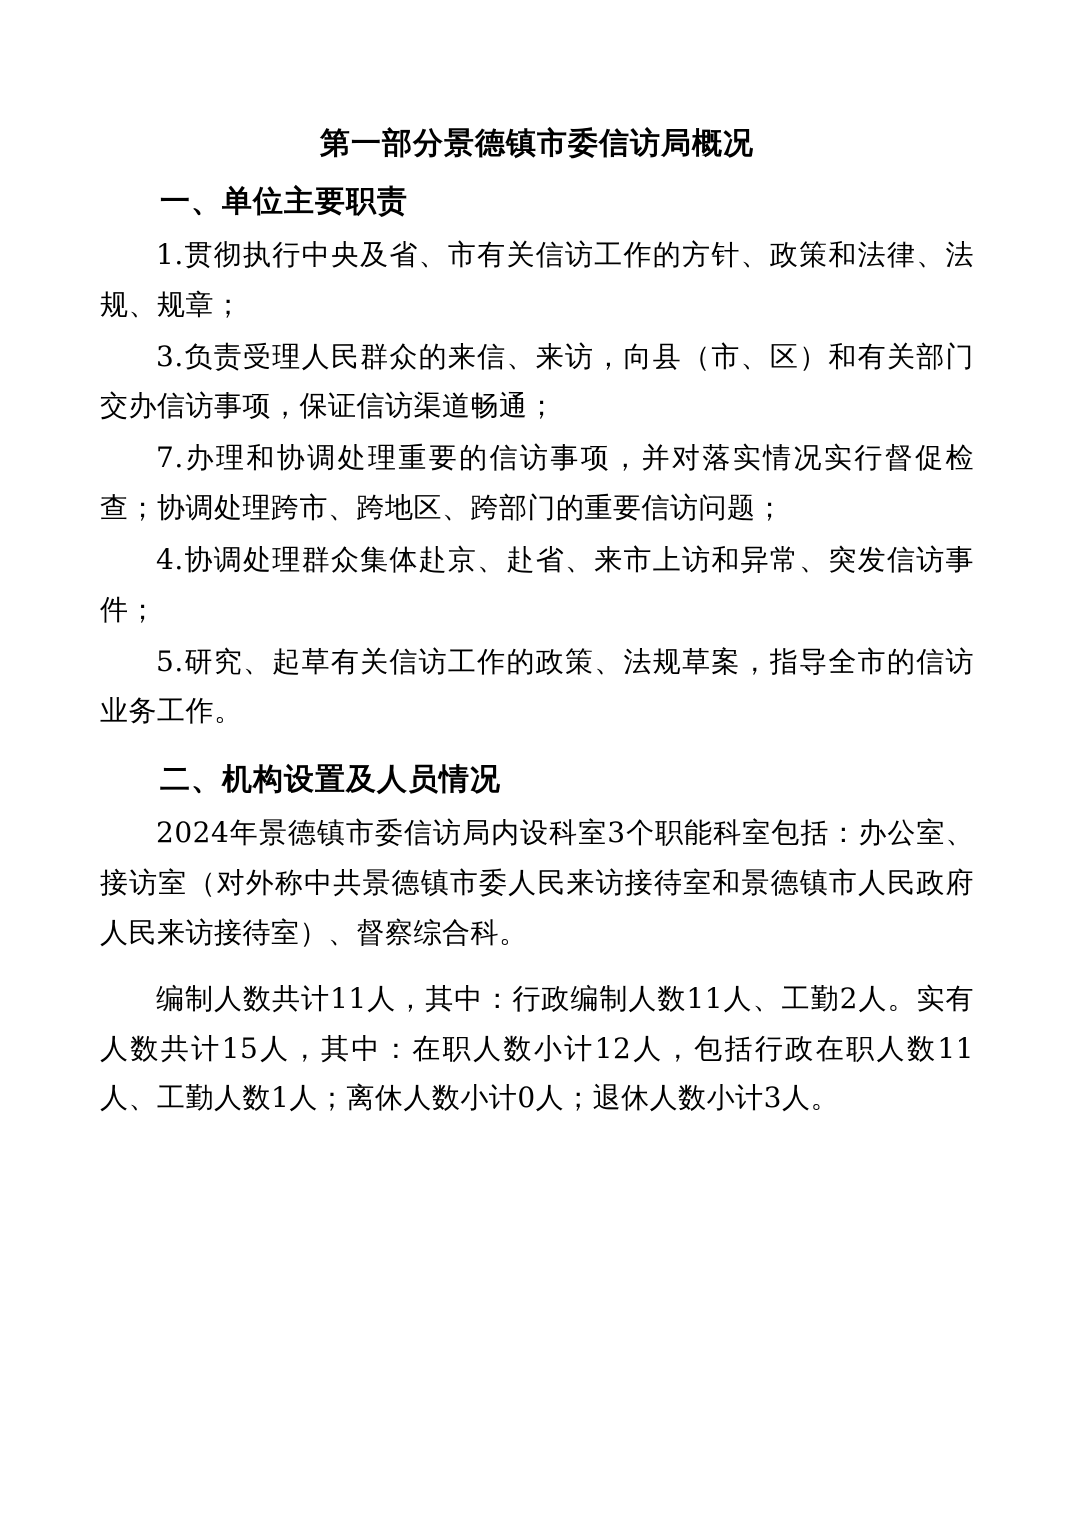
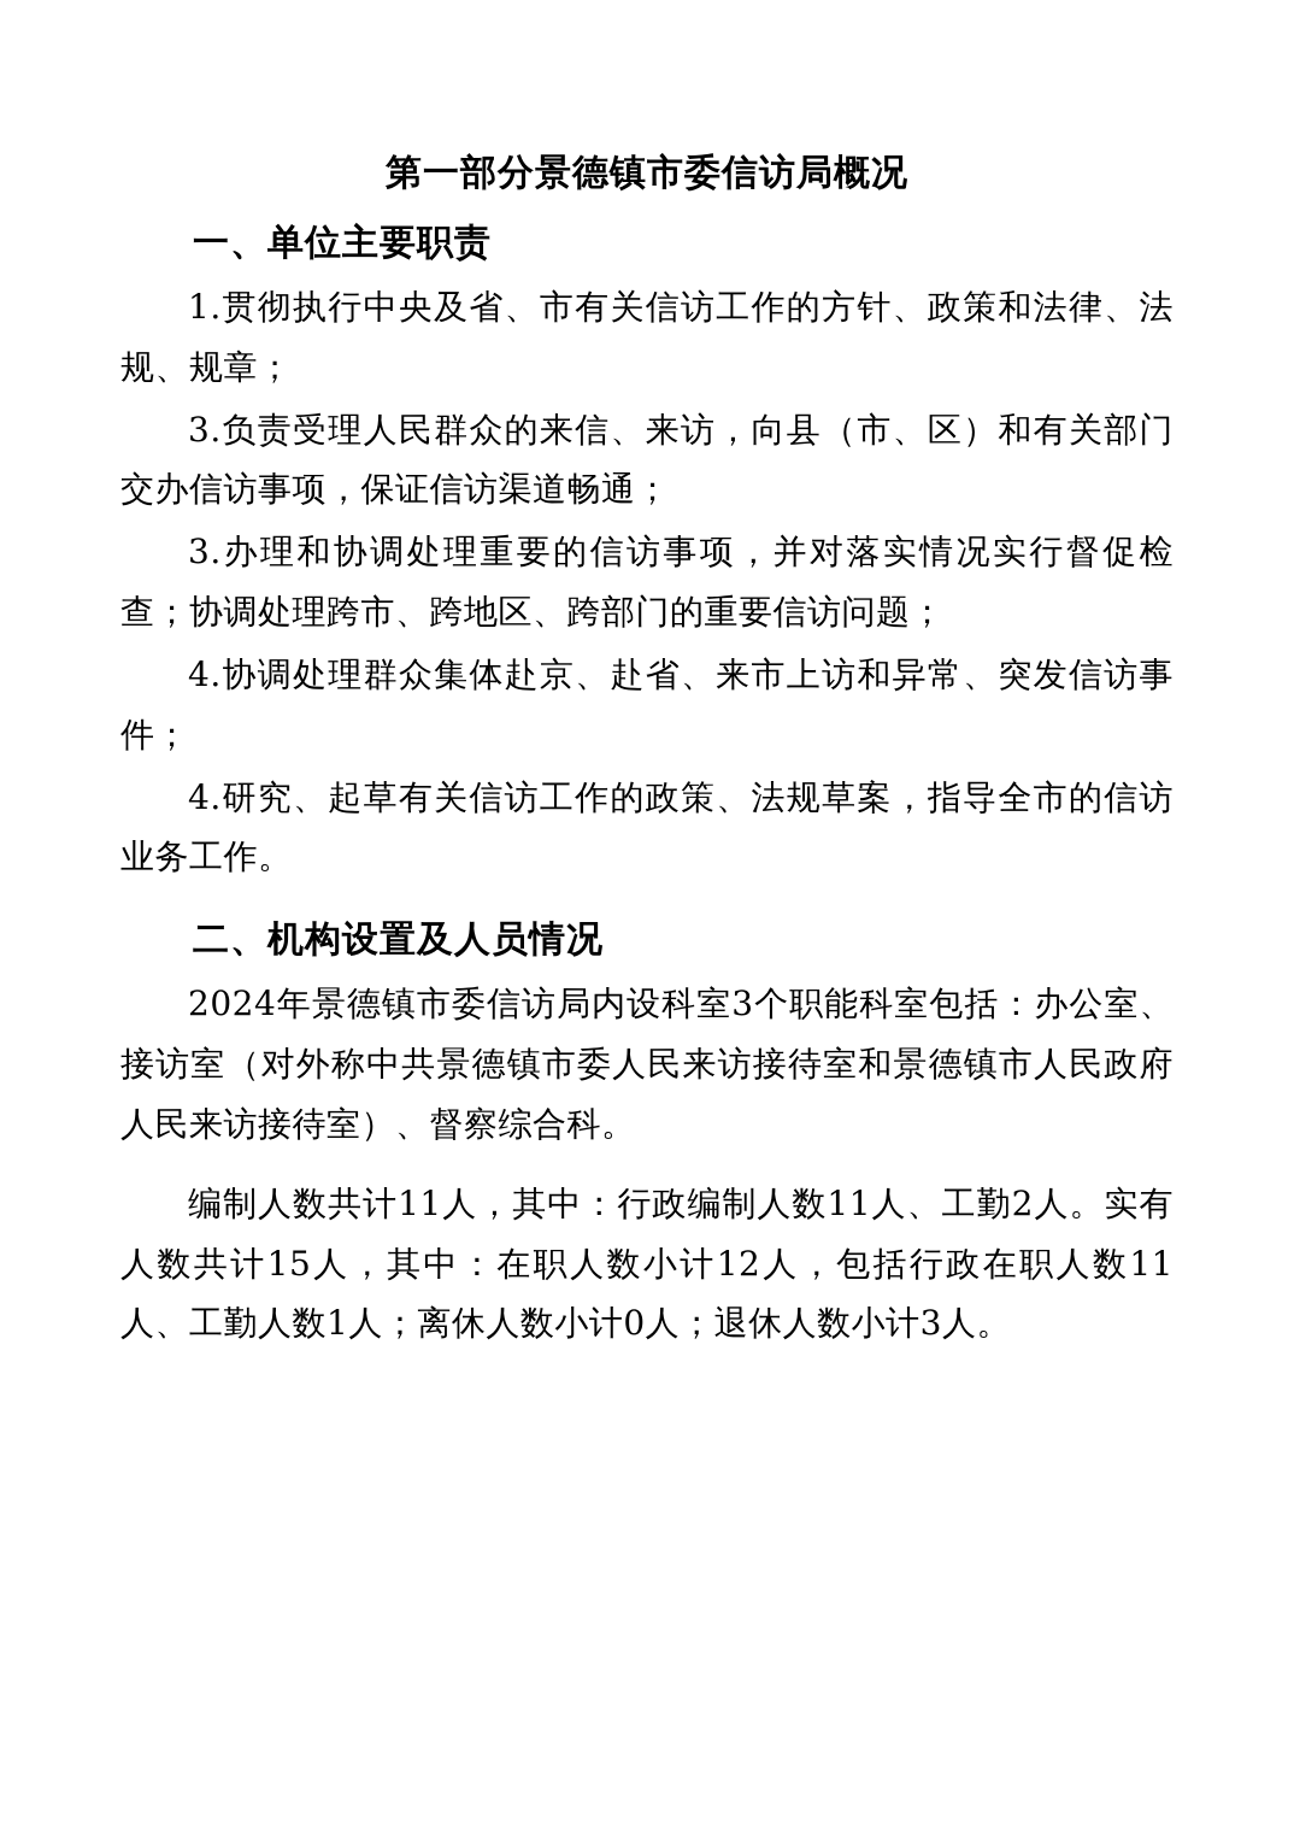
  第一部分景德镇市委信访局概况
  一、单位主要职责
  1.贯彻执行中央及省、市有关信访工作的方针、政策和法律、法规、规章；
  3.负责受理人民群众的来信、来访，向县（市、区）和有关部门交办信访事项，保证信访渠道畅通；
- 7.办理和协调处理重要的信访事项，并对落实情况实行督促检查；协调处理跨市、跨地区、跨部门的重要信访问题；
+ 3.办理和协调处理重要的信访事项，并对落实情况实行督促检查；协调处理跨市、跨地区、跨部门的重要信访问题；
  4.协调处理群众集体赴京、赴省、来市上访和异常、突发信访事件；
- 5.研究、起草有关信访工作的政策、法规草案，指导全市的信访业务工作。
+ 4.研究、起草有关信访工作的政策、法规草案，指导全市的信访业务工作。
  二、机构设置及人员情况
  2024年景德镇市委信访局内设科室3个职能科室包括：办公室、接访室（对外称中共景德镇市委人民来访接待室和景德镇市人民政府人民来访接待室）、督察综合科。
  编制人数共计11人，其中：行政编制人数11人、工勤2人。实有人数共计15人，其中：在职人数小计12人，包括行政在职人数11人、工勤人数1人；离休人数小计0人；退休人数小计3人。
